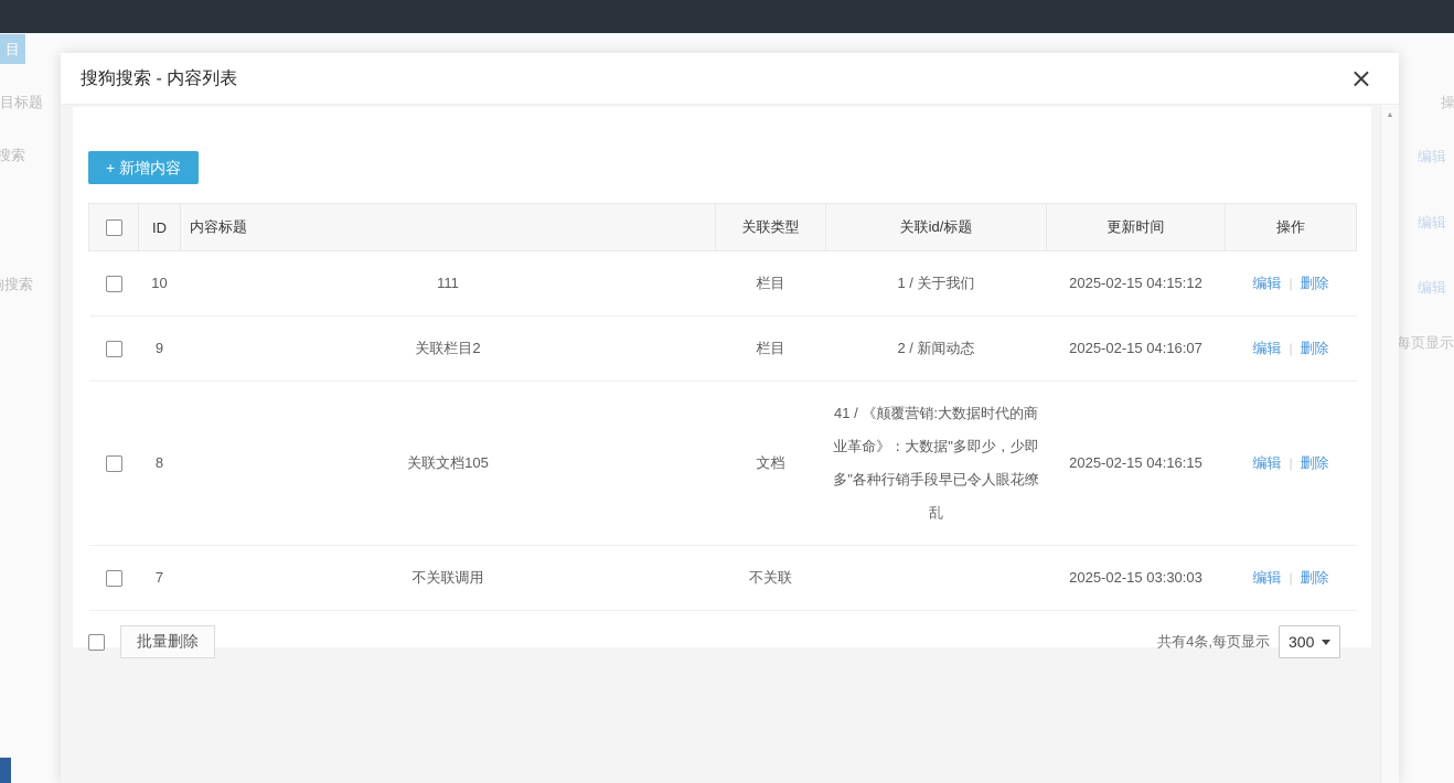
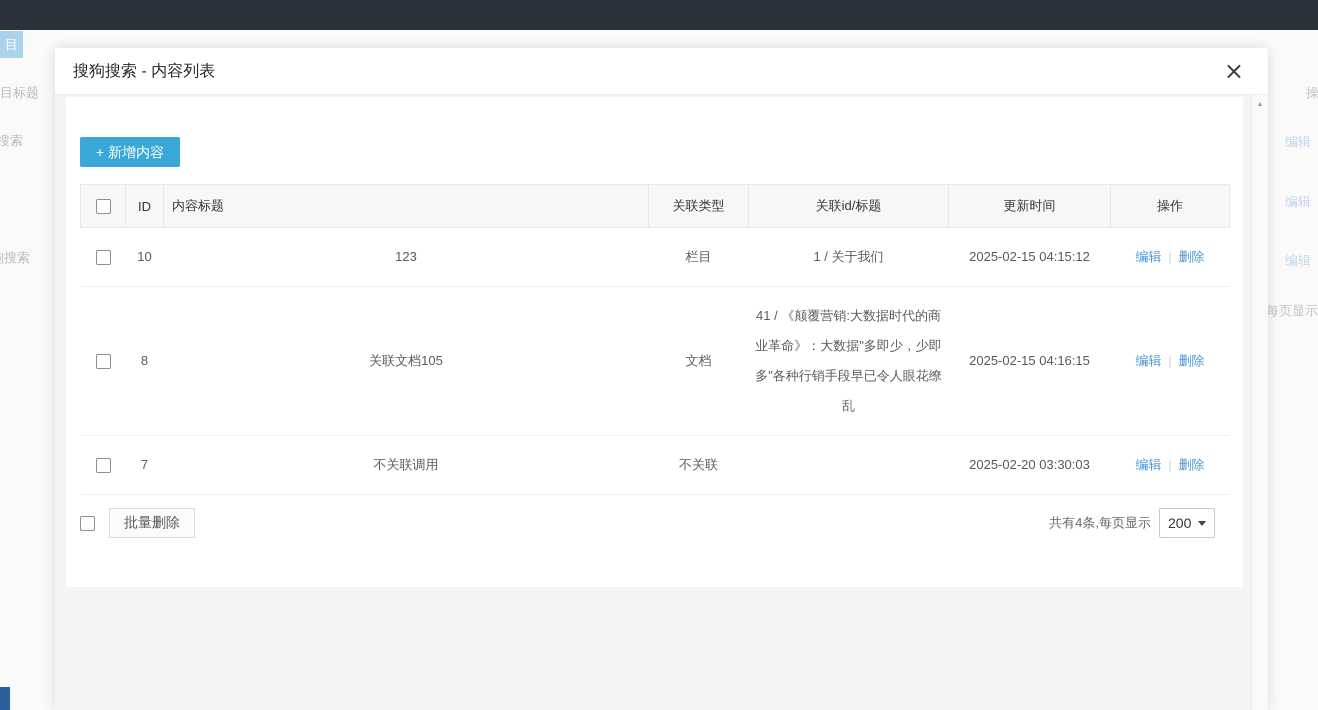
  目
  目标题
  搜索
  操
  编辑
  编辑
  编辑
  每页显示
  搜狗搜索 - 内容列表
  ×
  + 新增内容
  	ID	内容标题	关联类型	关联id/标题	更新时间	操作
- 	10	111	栏目	1 / 关于我们	2025-02-15 04:15:12	编辑 | 删除
+ 	10	123	栏目	1 / 关于我们	2025-02-15 04:15:12	编辑 | 删除
- 	9	关联栏目2	栏目	2 / 新闻动态	2025-02-15 04:16:07	编辑 | 删除
  	8	关联文档105	文档	41 / 《颠覆营销:大数据时代的商业革命》：大数据"多即少，少即多"各种行销手段早已令人眼花缭乱	2025-02-15 04:16:15	编辑 | 删除
- 	7	不关联调用	不关联		2025-02-15 03:30:03	编辑 | 删除
+ 	7	不关联调用	不关联		2025-02-20 03:30:03	编辑 | 删除
  批量删除
  共有4条,每页显示
- 300
+ 200
